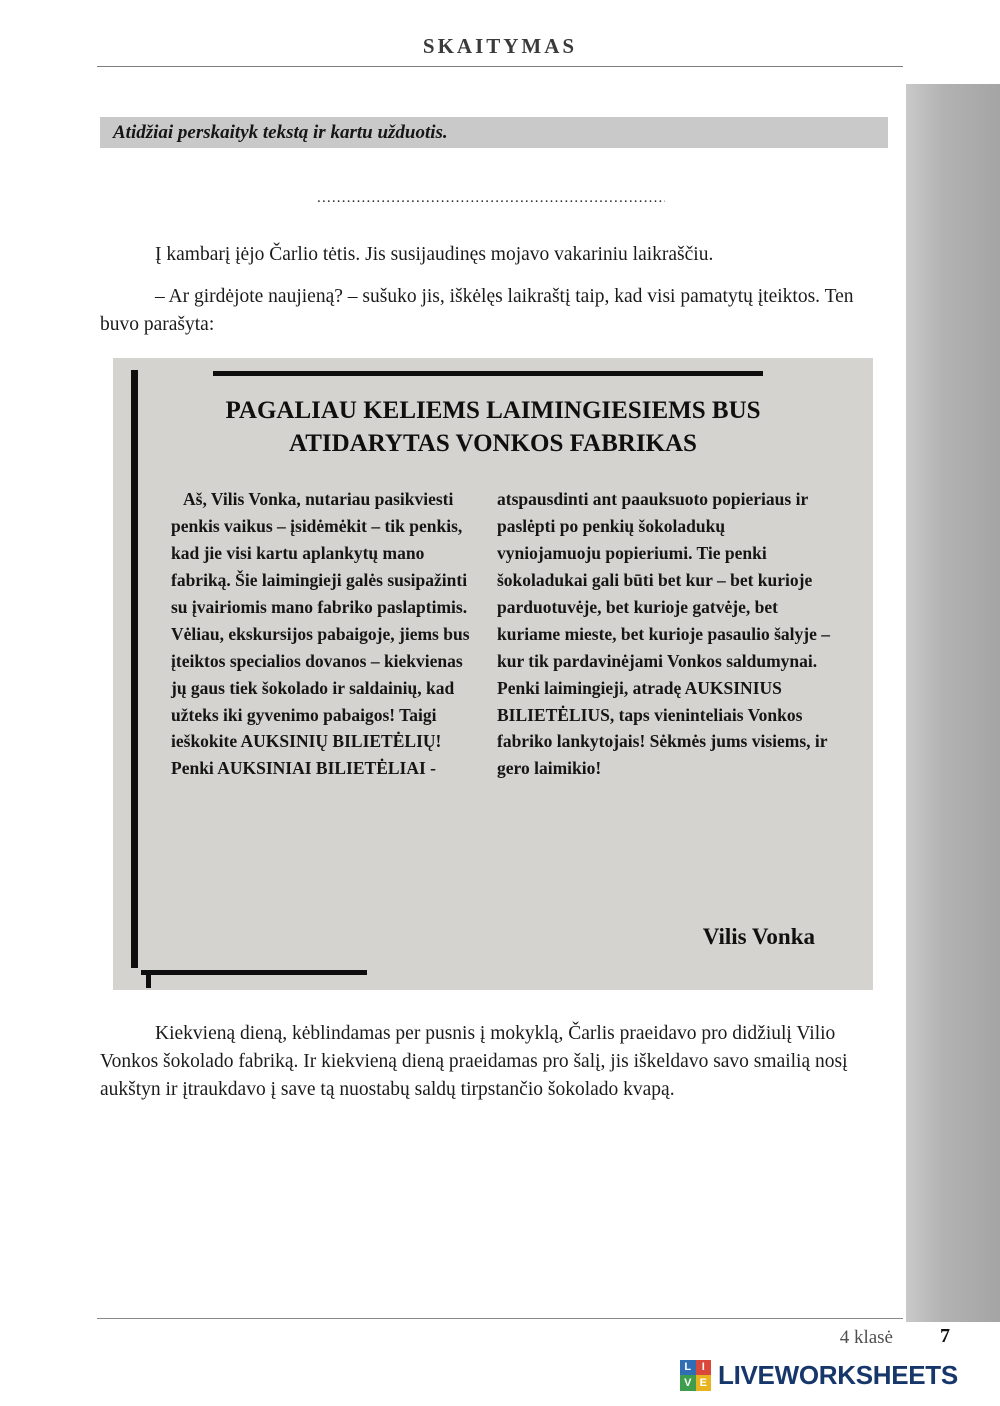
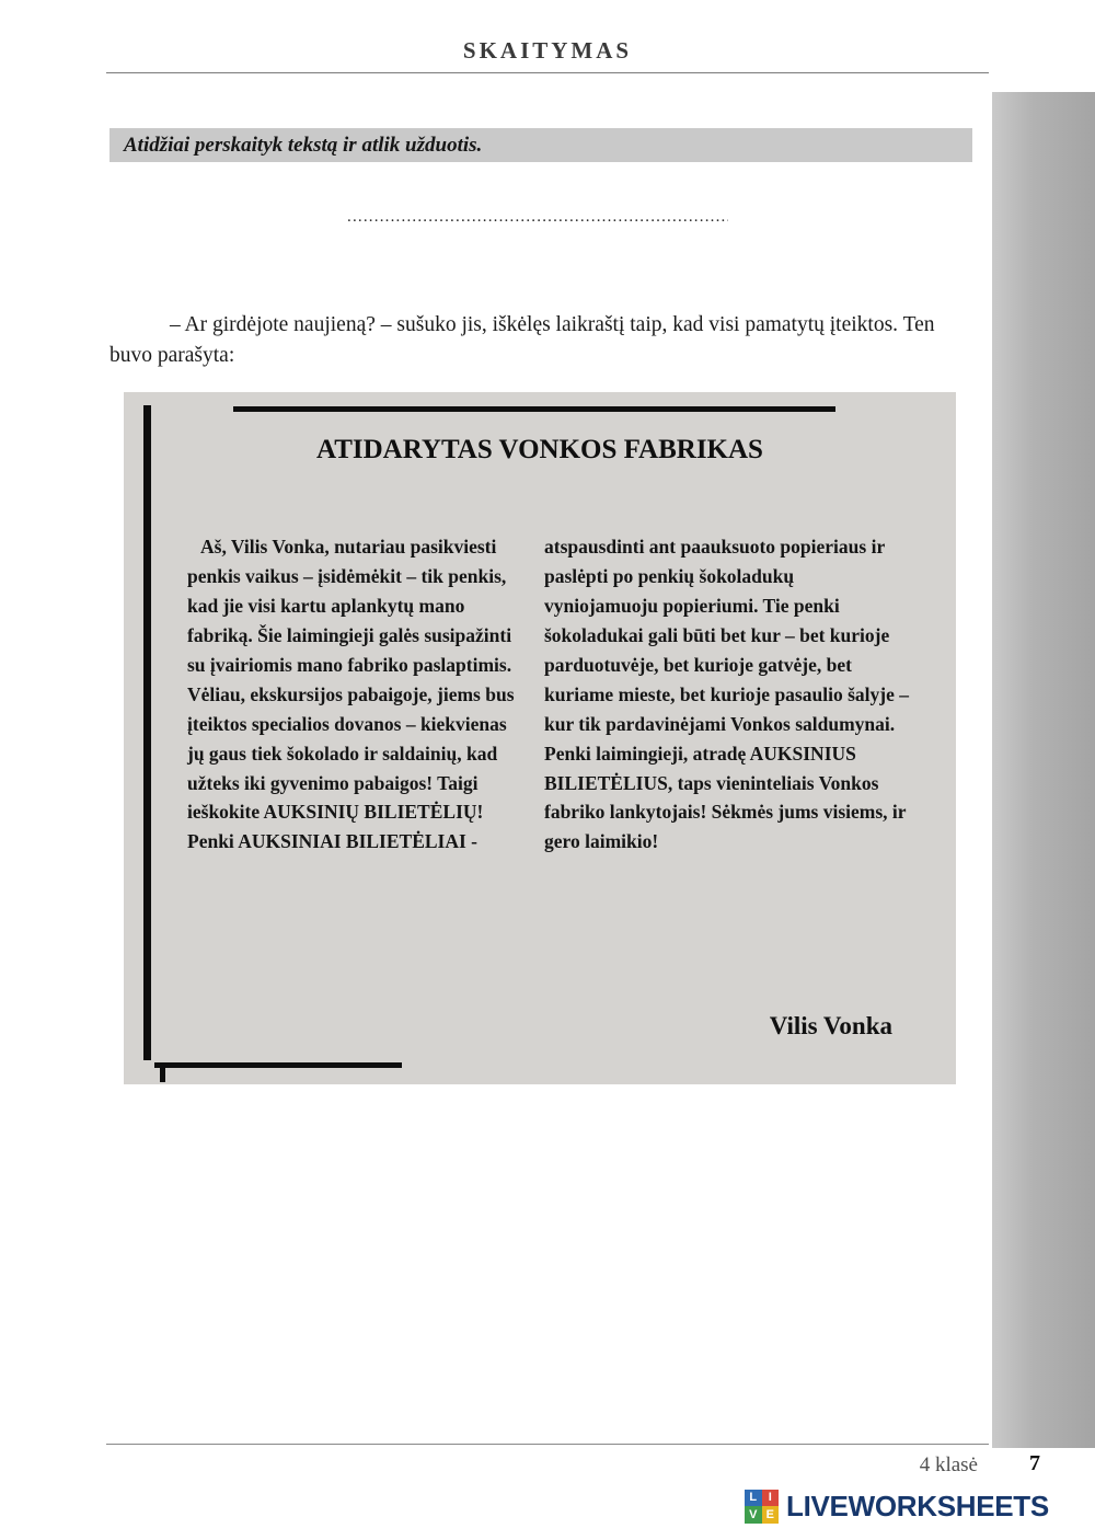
  SKAITYMAS
- Atidžiai perskaityk tekstą ir kartu užduotis.
+ Atidžiai perskaityk tekstą ir atlik užduotis.
- Į kambarį įėjo Čarlio tėtis. Jis susijaudinęs mojavo vakariniu laikraščiu.
  – Ar girdėjote naujieną? – sušuko jis, iškėlęs laikraštį taip, kad visi pamatytų įteiktos. Ten buvo parašyta:
- PAGALIAU KELIEMS LAIMINGIESIEMS BUS
  ATIDARYTAS VONKOS FABRIKAS
  Aš, Vilis Vonka, nutariau pasikviesti penkis vaikus – įsidėmėkit – tik penkis, kad jie visi kartu aplankytų mano fabriką. Šie laimingieji galės susipažinti su įvairiomis mano fabriko paslaptimis. Vėliau, ekskursijos pabaigoje, jiems bus įteiktos specialios dovanos – kiekvienas jų gaus tiek šokolado ir saldainių, kad užteks iki gyvenimo pabaigos! Taigi ieškokite AUKSINIŲ BILIETĖLIŲ! Penki AUKSINIAI BILIETĖLIAI -
  atspausdinti ant paauksuoto popieriaus ir paslėpti po penkių šokoladukų vyniojamuoju popieriumi. Tie penki šokoladukai gali būti bet kur – bet kurioje parduotuvėje, bet kurioje gatvėje, bet kuriame mieste, bet kurioje pasaulio šalyje – kur tik pardavinėjami Vonkos saldumynai. Penki laimingieji, atradę AUKSINIUS BILIETĖLIUS, taps vieninteliais Vonkos fabriko lankytojais! Sėkmės jums visiems, ir gero laimikio!
  Vilis Vonka
- Kiekvieną dieną, kėblindamas per pusnis į mokyklą, Čarlis praeidavo pro didžiulį Vilio Vonkos šokolado fabriką. Ir kiekvieną dieną praeidamas pro šalį, jis iškeldavo savo smailią nosį aukštyn ir įtraukdavo į save tą nuostabų saldų tirpstančio šokolado kvapą.
  4 klasė
  7
  L
  I
  V
  E
  LIVEWORKSHEETS
